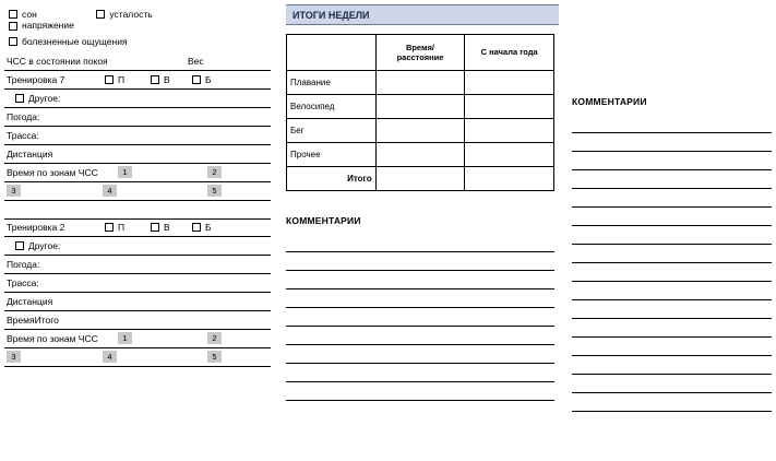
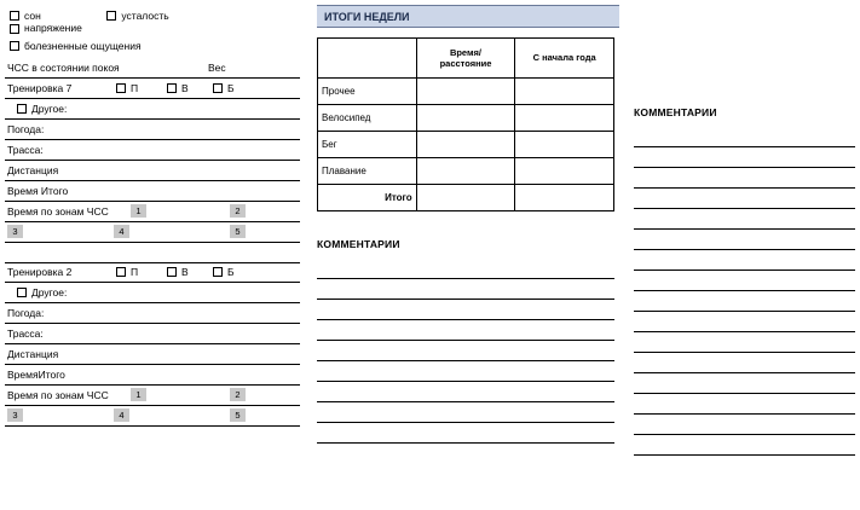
  сон
  усталость
  напряжение
  болезненные ощущения
  ЧСС в состоянии покоя
  Вес
  Тренировка 7
  П
  В
  Б
  Другое:
  Погода:
  Трасса:
  Дистанция
+ Время Итого
  Время по зонам ЧСС
  1
  2
  3
  4
  5
  Тренировка 2
  П
  В
  Б
  Другое:
  Погода:
  Трасса:
  Дистанция
  Время
  Итого
  Время по зонам ЧСС
  1
  2
  3
  4
  5
  ИТОГИ НЕДЕЛИ
  	Время/ расстояние	С начала года
- Плавание
+ Прочее
  Велосипед
  Бег
- Прочее
+ Плавание
  Итого
  КОММЕНТАРИИ
  КОММЕНТАРИИ
